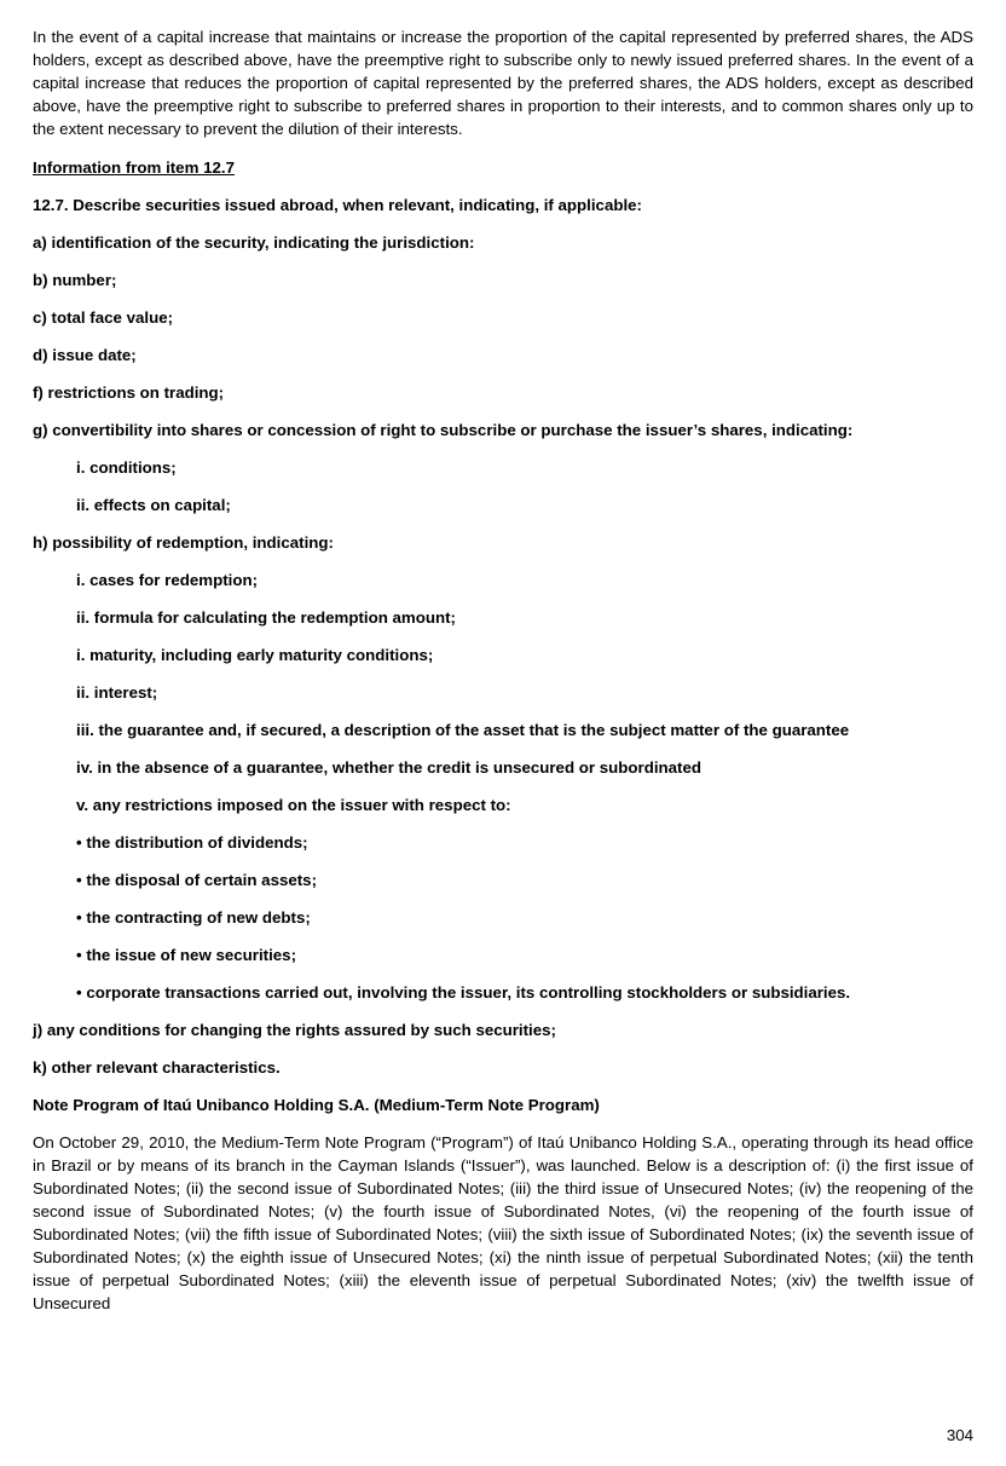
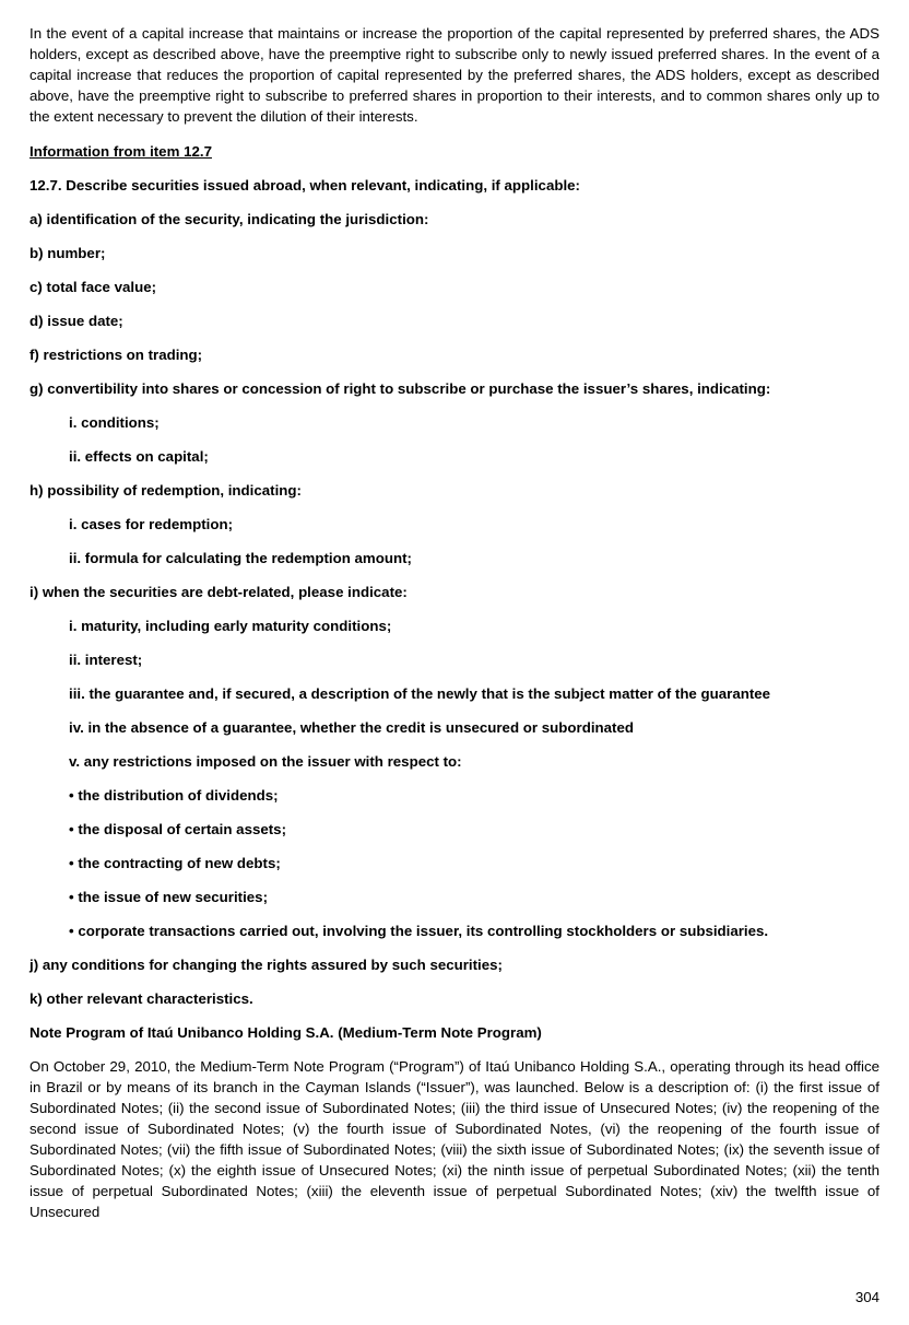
  In the event of a capital increase that maintains or increase the proportion of the capital represented by preferred shares, the ADS holders, except as described above, have the preemptive right to subscribe only to newly issued preferred shares. In the event of a capital increase that reduces the proportion of capital represented by the preferred shares, the ADS holders, except as described above, have the preemptive right to subscribe to preferred shares in proportion to their interests, and to common shares only up to the extent necessary to prevent the dilution of their interests.
  Information from item 12.7
  12.7. Describe securities issued abroad, when relevant, indicating, if applicable:
  a) identification of the security, indicating the jurisdiction:
  b) number;
  c) total face value;
  d) issue date;
  f) restrictions on trading;
  g) convertibility into shares or concession of right to subscribe or purchase the issuer’s shares, indicating:
  i. conditions;
  ii. effects on capital;
  h) possibility of redemption, indicating:
  i. cases for redemption;
  ii. formula for calculating the redemption amount;
+ i) when the securities are debt-related, please indicate:
  i. maturity, including early maturity conditions;
  ii. interest;
- iii. the guarantee and, if secured, a description of the asset that is the subject matter of the guarantee
+ iii. the guarantee and, if secured, a description of the newly that is the subject matter of the guarantee
  iv. in the absence of a guarantee, whether the credit is unsecured or subordinated
  v. any restrictions imposed on the issuer with respect to:
  • the distribution of dividends;
  • the disposal of certain assets;
  • the contracting of new debts;
  • the issue of new securities;
  • corporate transactions carried out, involving the issuer, its controlling stockholders or subsidiaries.
  j) any conditions for changing the rights assured by such securities;
  k) other relevant characteristics.
  Note Program of Itaú Unibanco Holding S.A. (Medium-Term Note Program)
  On October 29, 2010, the Medium-Term Note Program (“Program”) of Itaú Unibanco Holding S.A., operating through its head office in Brazil or by means of its branch in the Cayman Islands (“Issuer”), was launched. Below is a description of: (i) the first issue of Subordinated Notes; (ii) the second issue of Subordinated Notes; (iii) the third issue of Unsecured Notes; (iv) the reopening of the second issue of Subordinated Notes; (v) the fourth issue of Subordinated Notes, (vi) the reopening of the fourth issue of Subordinated Notes; (vii) the fifth issue of Subordinated Notes; (viii) the sixth issue of Subordinated Notes; (ix) the seventh issue of Subordinated Notes; (x) the eighth issue of Unsecured Notes; (xi) the ninth issue of perpetual Subordinated Notes; (xii) the tenth issue of perpetual Subordinated Notes; (xiii) the eleventh issue of perpetual Subordinated Notes; (xiv) the twelfth issue of Unsecured
  304
